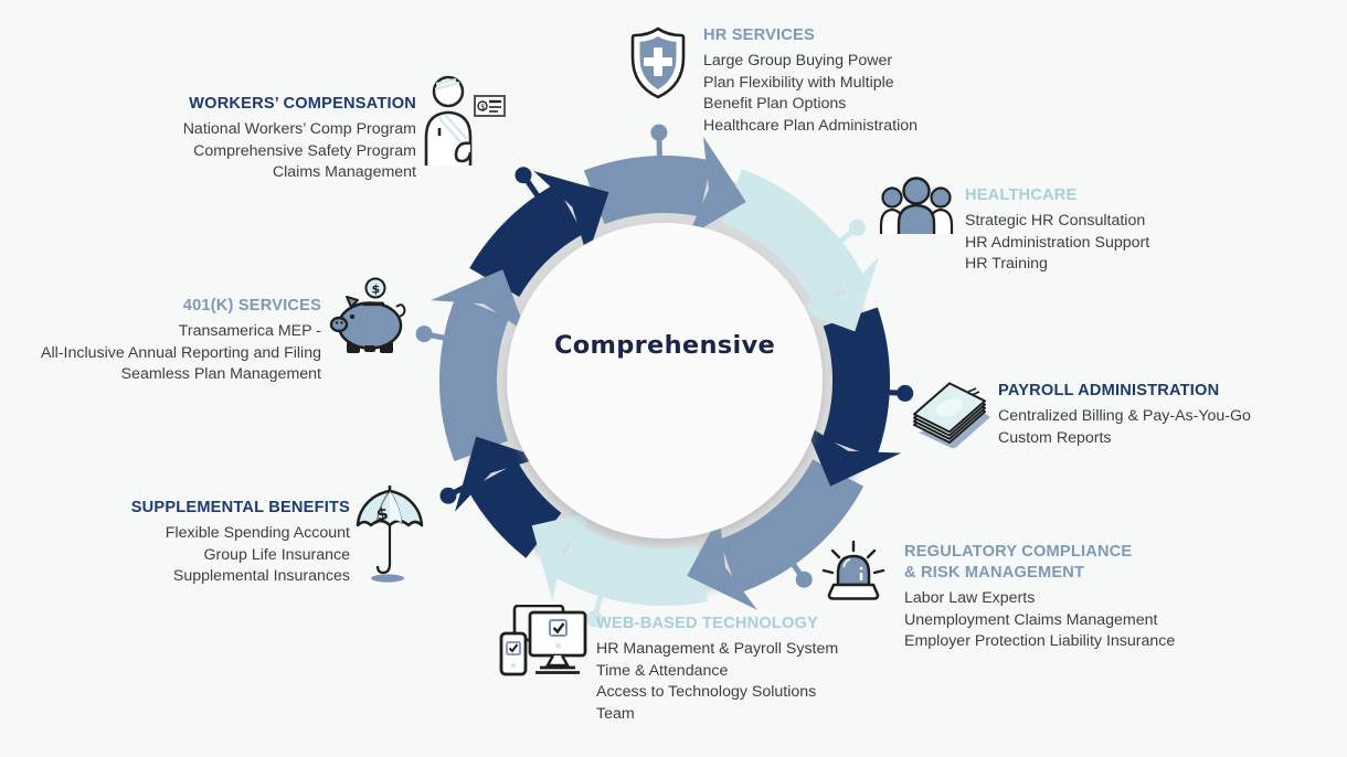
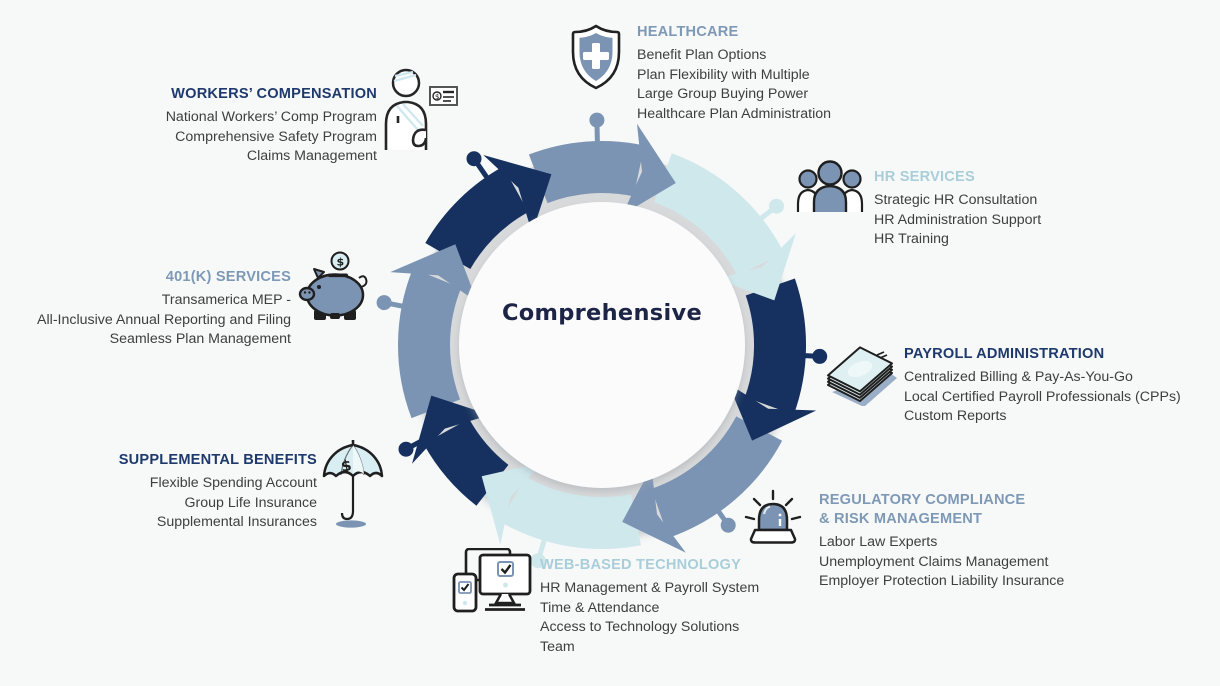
  Comprehensive
  $
  $
  WORKERS’ COMPENSATION
  National Workers’ Comp Program
  Comprehensive Safety Program
  Claims Management
- HR SERVICES
+ HEALTHCARE
- Large Group Buying Power
+ Benefit Plan Options
  Plan Flexibility with Multiple
- Benefit Plan Options
+ Large Group Buying Power
  Healthcare Plan Administration
- HEALTHCARE
+ HR SERVICES
  Strategic HR Consultation
  HR Administration Support
  HR Training
  PAYROLL ADMINISTRATION
  Centralized Billing & Pay-As-You-Go
+ Local Certified Payroll Professionals (CPPs)
  Custom Reports
  REGULATORY COMPLIANCE & RISK MANAGEMENT
  Labor Law Experts
  Unemployment Claims Management
  Employer Protection Liability Insurance
  WEB-BASED TECHNOLOGY
  HR Management & Payroll System
  Time & Attendance
  Access to Technology Solutions
  Team
  SUPPLEMENTAL BENEFITS
  Flexible Spending Account
  Group Life Insurance
  Supplemental Insurances
  401(K) SERVICES
  Transamerica MEP -
  All-Inclusive Annual Reporting and Filing
  Seamless Plan Management
